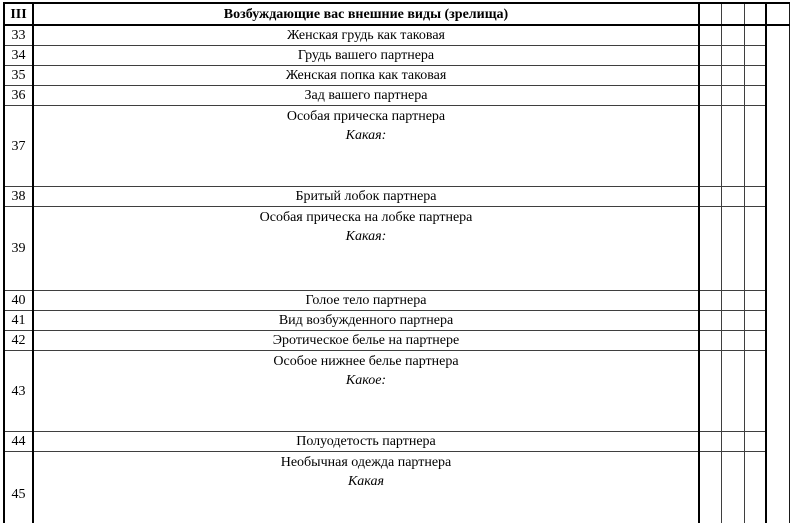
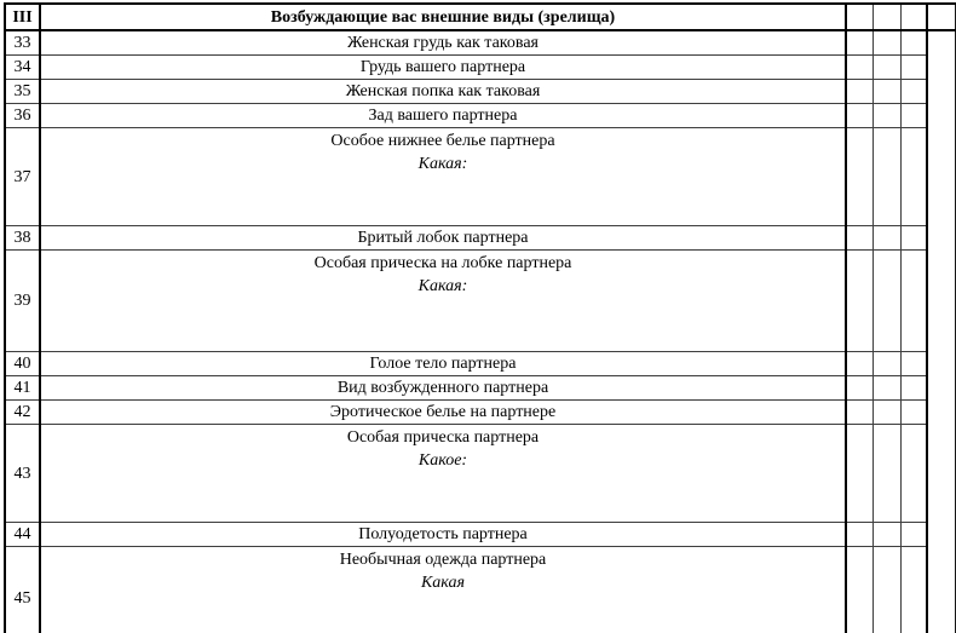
  III	Возбуждающие вас внешние виды (зрелища)
  33	Женская грудь как таковая
  34	Грудь вашего партнера
  35	Женская попка как таковая
  36	Зад вашего партнера
- 37	Особая прическа партнераКакая:
+ 37	Особое нижнее белье партнераКакая:
  38	Бритый лобок партнера
  39	Особая прическа на лобке партнераКакая:
  40	Голое тело партнера
  41	Вид возбужденного партнера
  42	Эротическое белье на партнере
- 43	Особое нижнее белье партнераКакое:
+ 43	Особая прическа партнераКакое:
  44	Полуодетость партнера
  45	Необычная одежда партнераКакая
